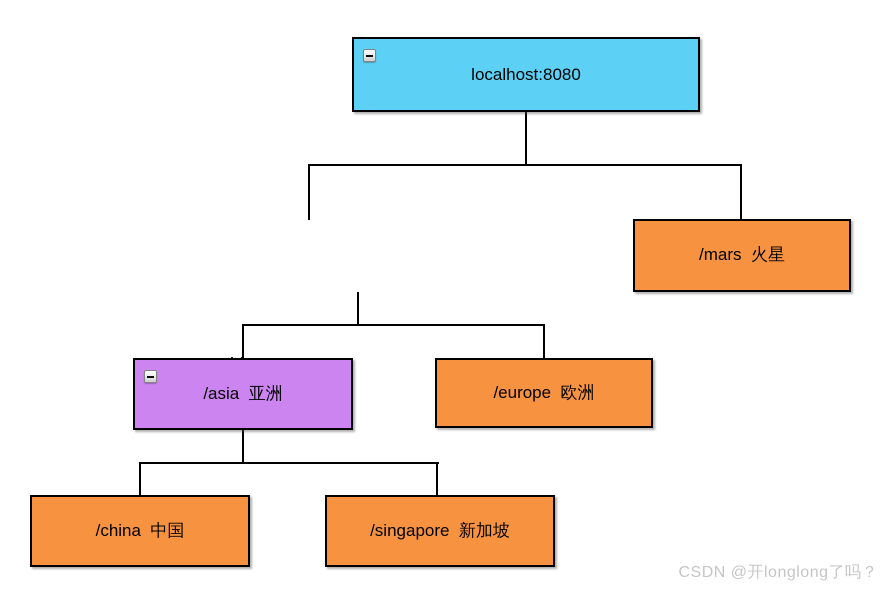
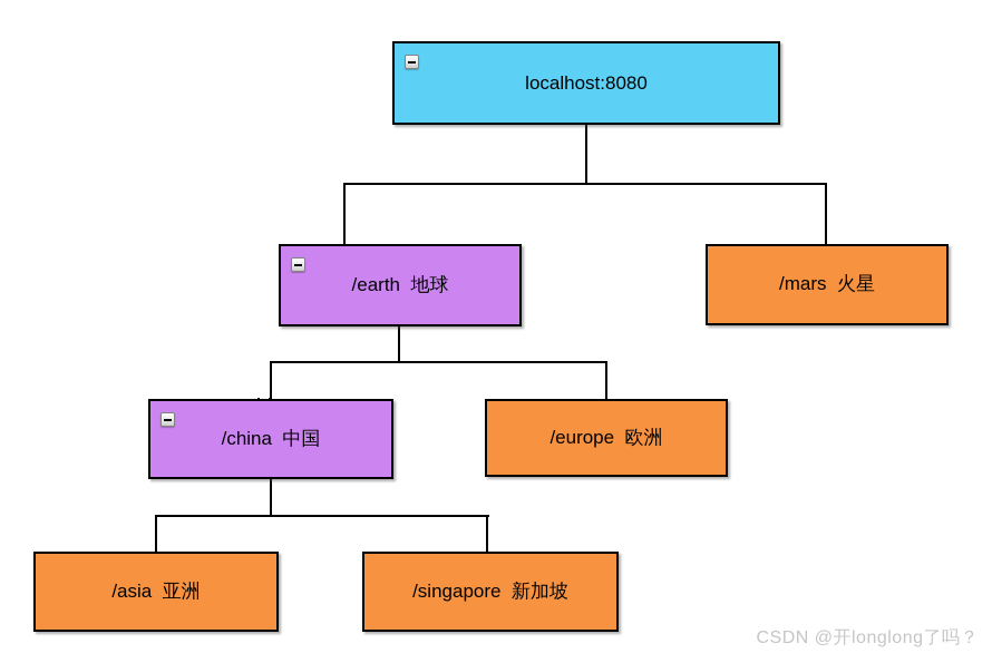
  localhost:8080
+ /earth 地球
  /mars 火星
- /asia 亚洲
+ /china 中国
  /europe 欧洲
- /china 中国
+ /asia 亚洲
  /singapore 新加坡
  CSDN @开longlong了吗？
